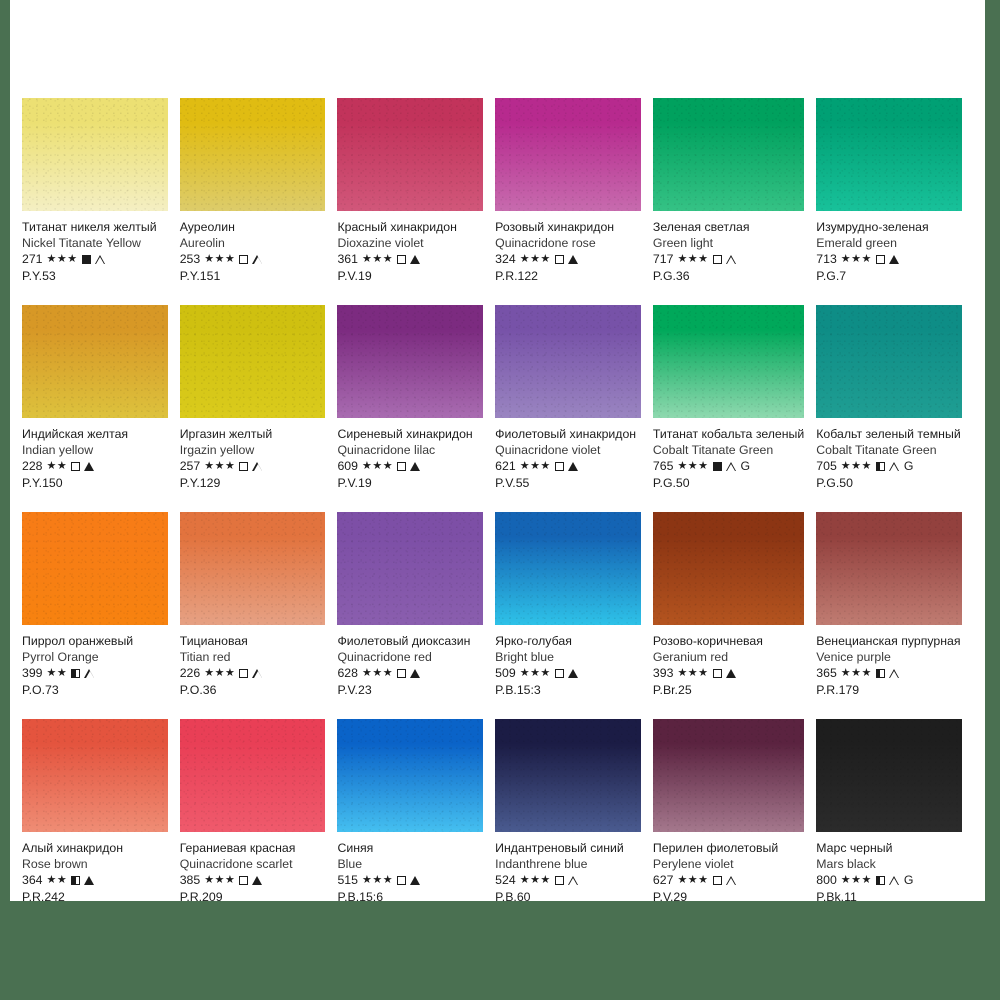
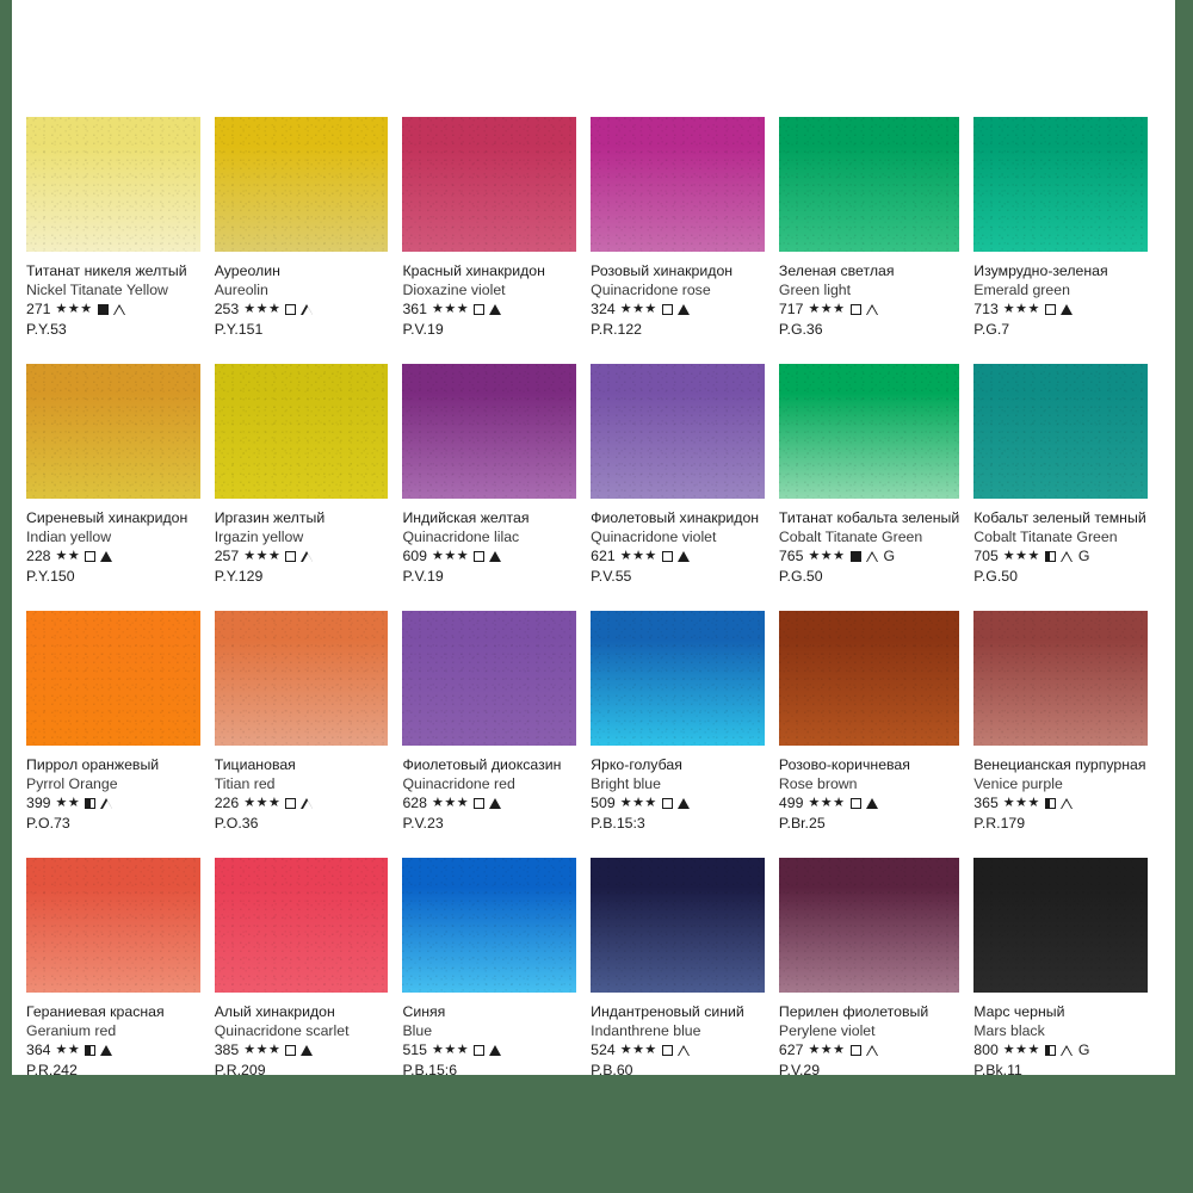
  Титанат никеля желтый
  Nickel Titanate Yellow
  271
  ★★★
  P.Y.53
  Ауреолин
  Aureolin
  253
  ★★★
  P.Y.151
  Красный хинакридон
  Dioxazine violet
  361
  ★★★
  P.V.19
  Розовый хинакридон
  Quinacridone rose
  324
  ★★★
  P.R.122
  Зеленая светлая
  Green light
  717
  ★★★
  P.G.36
  Изумрудно-зеленая
  Emerald green
  713
  ★★★
  P.G.7
- Индийская желтая
+ Сиреневый хинакридон
  Indian yellow
  228
  ★★
  P.Y.150
  Иргазин желтый
  Irgazin yellow
  257
  ★★★
  P.Y.129
- Сиреневый хинакридон
+ Индийская желтая
  Quinacridone lilac
  609
  ★★★
  P.V.19
  Фиолетовый хинакридон
  Quinacridone violet
  621
  ★★★
  P.V.55
  Титанат кобальта зеленый
  Cobalt Titanate Green
  765
  ★★★
  G
  P.G.50
  Кобальт зеленый темный
  Cobalt Titanate Green
  705
  ★★★
  G
  P.G.50
  Пиррол оранжевый
  Pyrrol Orange
  399
  ★★
  P.O.73
  Тициановая
  Titian red
  226
  ★★★
  P.O.36
  Фиолетовый диоксазин
  Quinacridone red
  628
  ★★★
  P.V.23
  Ярко-голубая
  Bright blue
  509
  ★★★
  P.B.15:3
  Розово-коричневая
- Geranium red
+ Rose brown
- 393
+ 499
  ★★★
  P.Br.25
  Венецианская пурпурная
  Venice purple
  365
  ★★★
  P.R.179
- Алый хинакридон
+ Гераниевая красная
- Rose brown
+ Geranium red
  364
  ★★
  P.R.242
- Гераниевая красная
+ Алый хинакридон
  Quinacridone scarlet
  385
  ★★★
  P.R.209
  Синяя
  Blue
  515
  ★★★
  P.B.15:6
  Индантреновый синий
  Indanthrene blue
  524
  ★★★
  P.B.60
  Перилен фиолетовый
  Perylene violet
  627
  ★★★
  P.V.29
  Марс черный
  Mars black
  800
  ★★★
  G
  P.Bk.11
